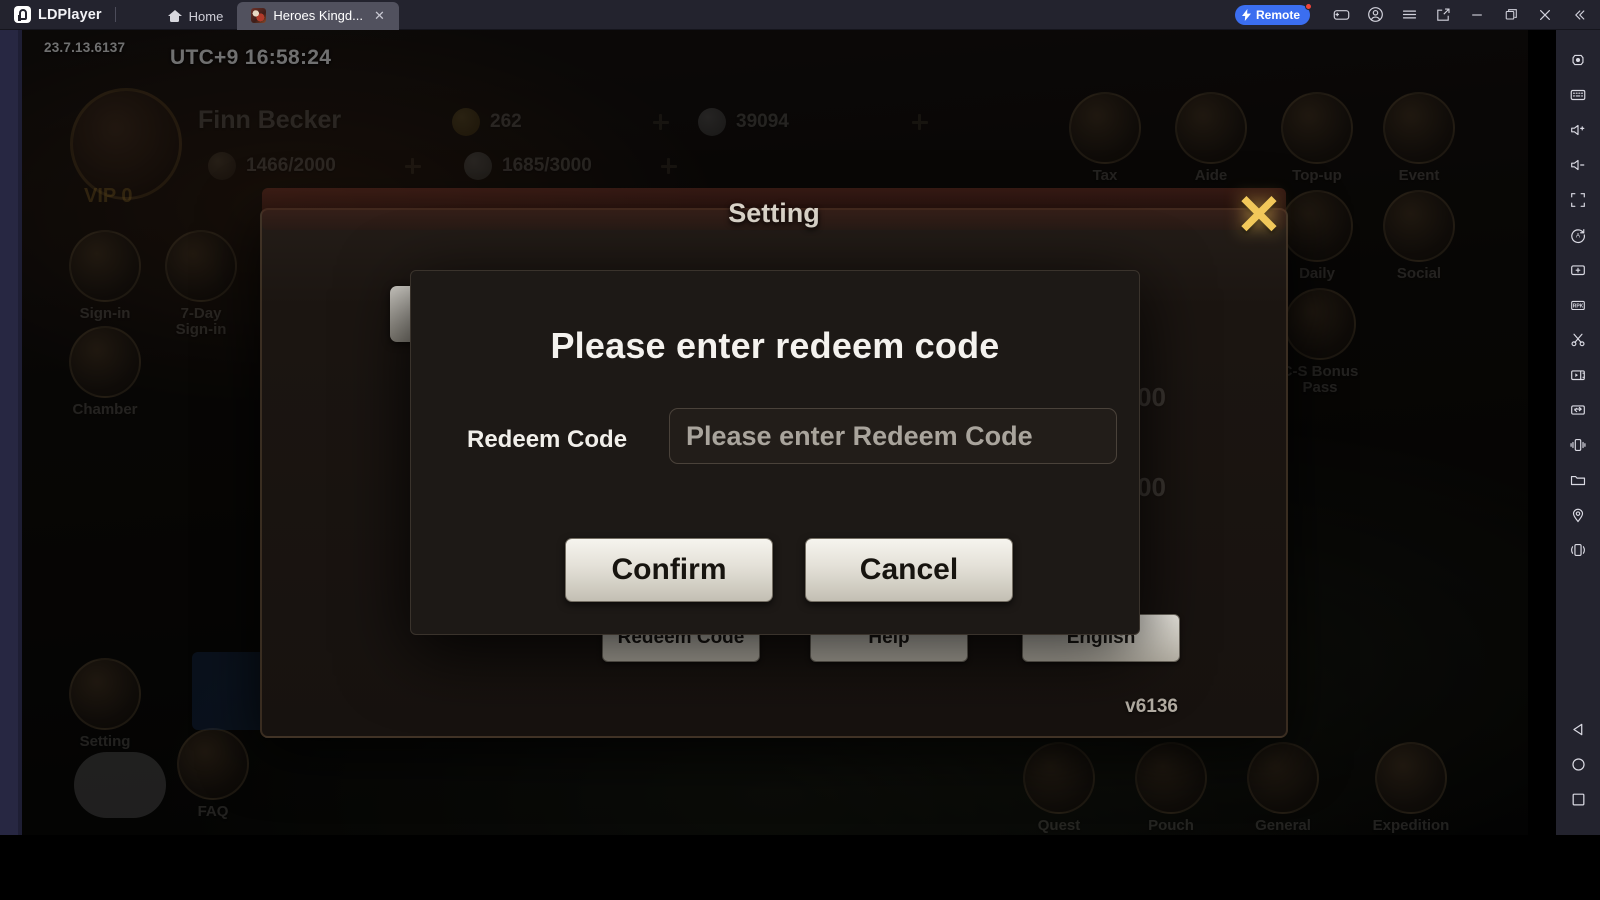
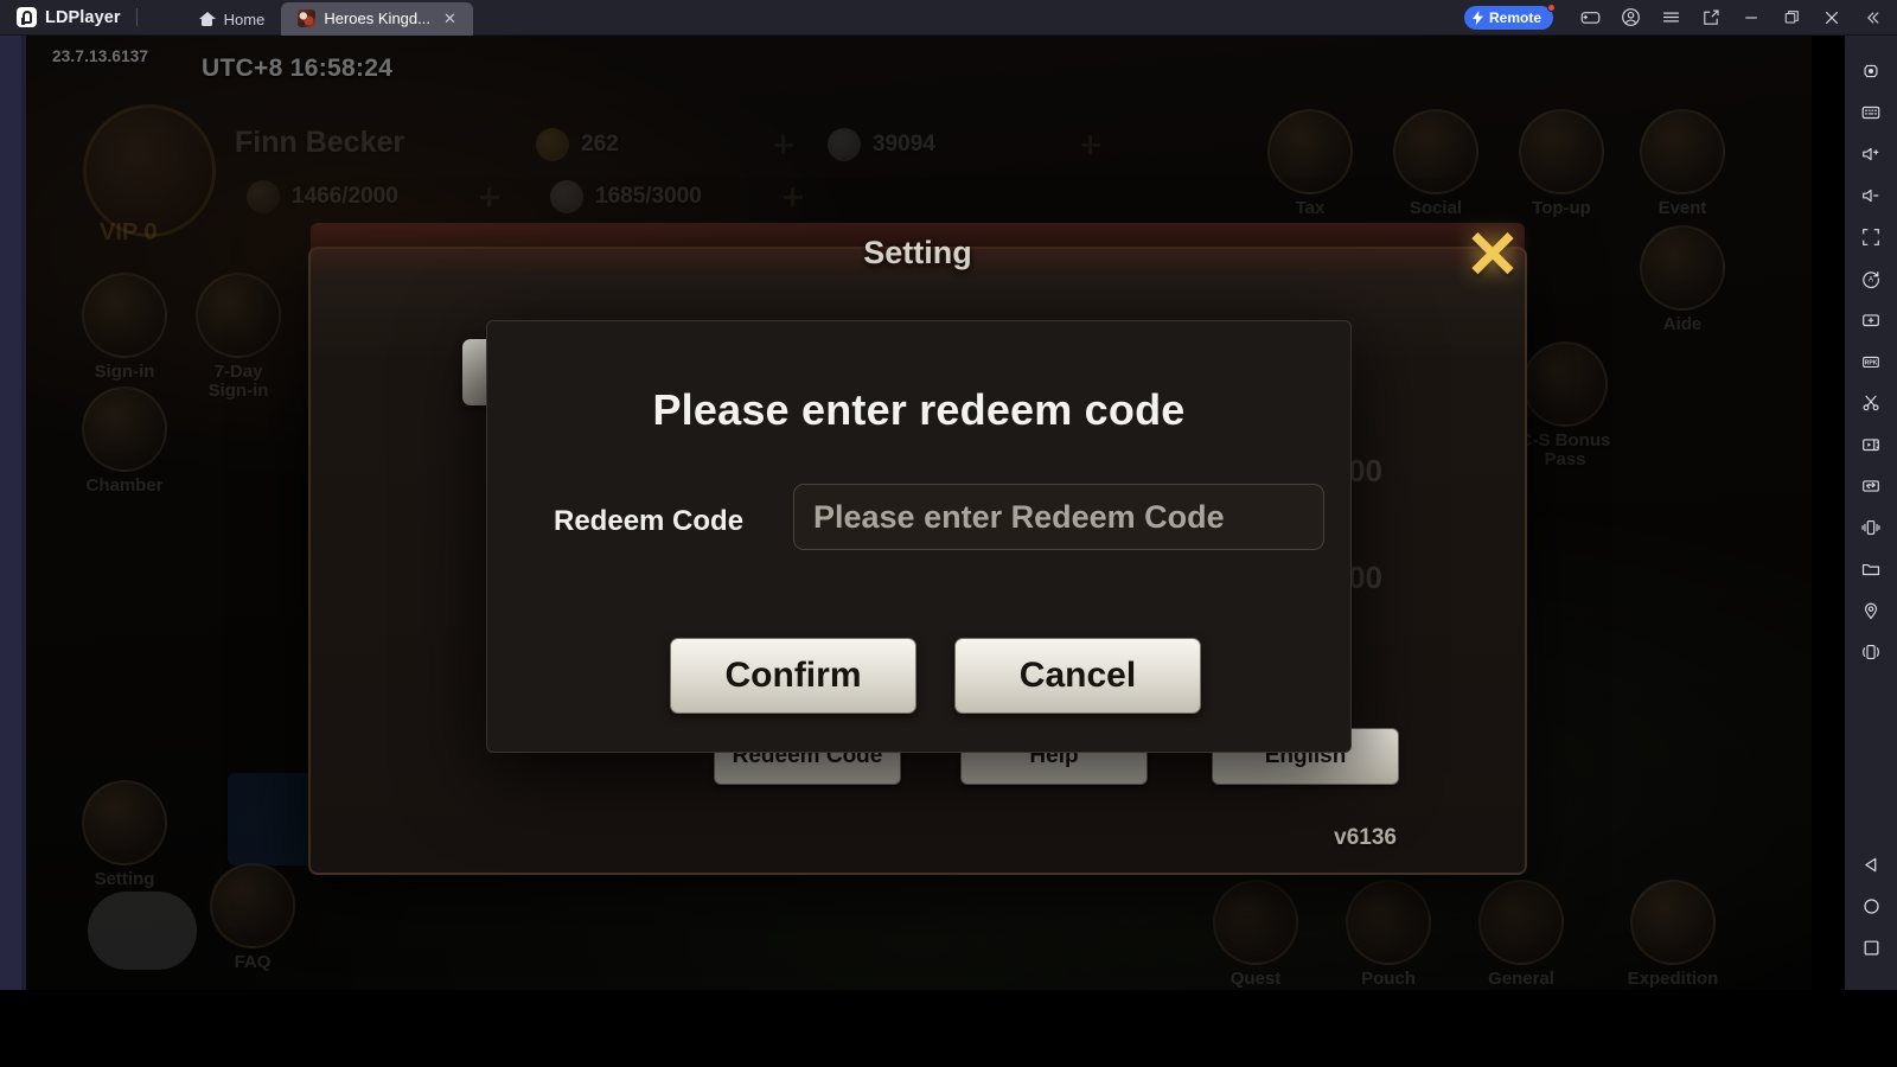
  LDPlayer
  Home
  Heroes Kingd...
  ✕
  Remote
  Finn Becker
  VIP 0
  262
  39094
  1466/2000
  1685/3000
  23.7.13.6137
- UTC+9 16:58:24
+ UTC+8 16:58:24
  Sign-in
  7-Day Sign-in
  Chamber
  Setting
  FAQ
  Tax
- Aide
+ Social
  Top-up
  Event
- Daily
- Social
+ Aide
  -S Bonus Pass
  Quest
  Pouch
  General
  Expedition
  Setting
  Redeem Code
  Help
  English
  v6136
  ✕
  Please enter redeem code
  Redeem Code
  Please enter Redeem Code
  Confirm
  Cancel
